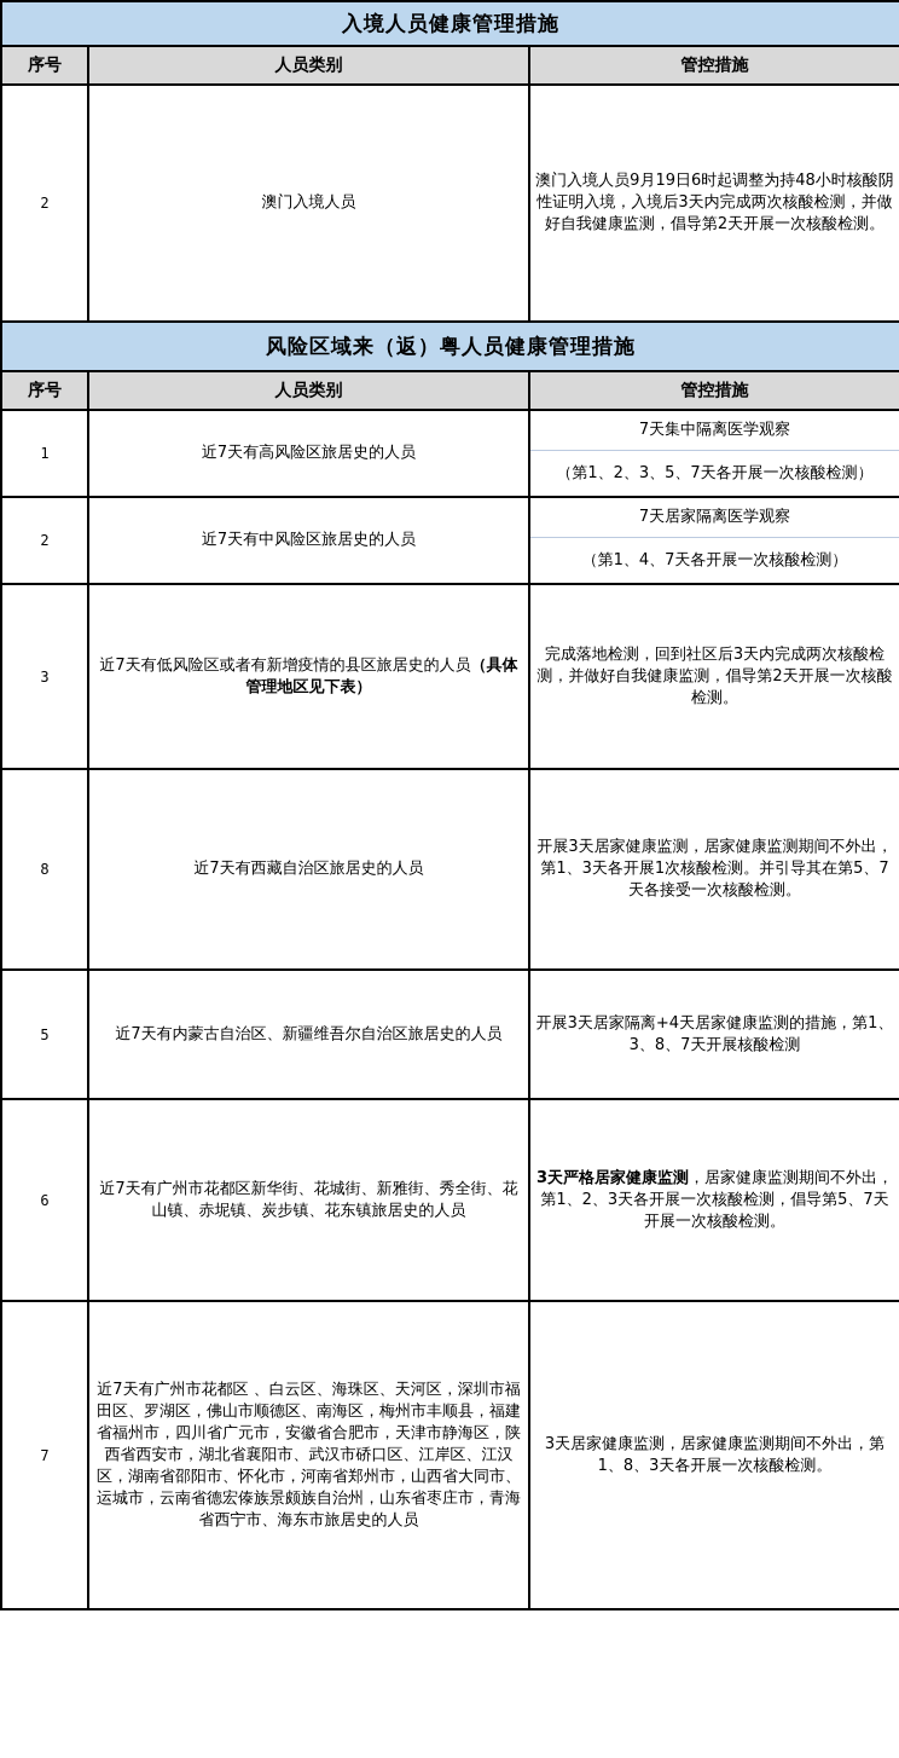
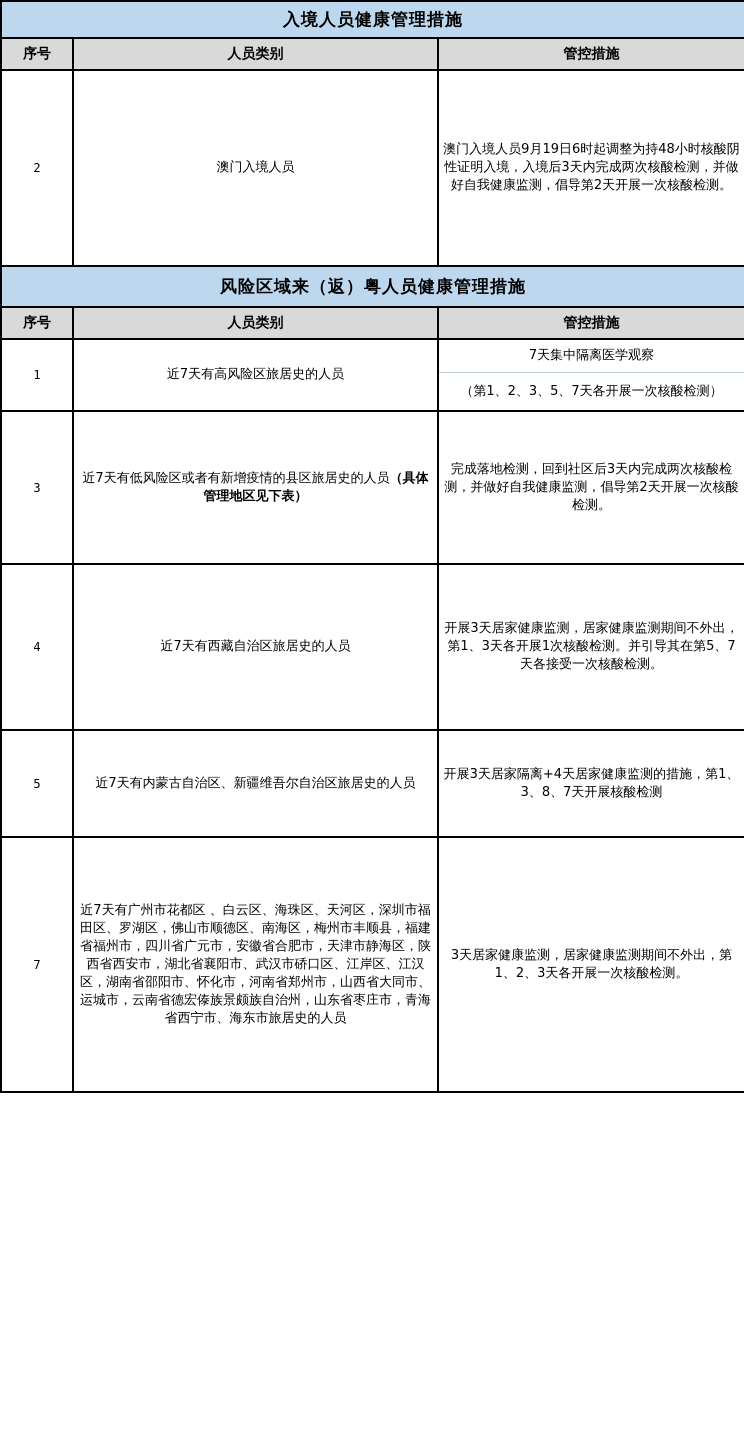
  入境人员健康管理措施
  序号	人员类别	管控措施
  2	澳门入境人员	澳门入境人员9月19日6时起调整为持48小时核酸阴性证明入境，入境后3天内完成两次核酸检测，并做好自我健康监测，倡导第2天开展一次核酸检测。
  风险区域来（返）粤人员健康管理措施
  序号	人员类别	管控措施
  1	近7天有高风险区旅居史的人员	7天集中隔离医学观察 （第1、2、3、5、7天各开展一次核酸检测）
- 2	近7天有中风险区旅居史的人员	7天居家隔离医学观察 （第1、4、7天各开展一次核酸检测）
  3	近7天有低风险区或者有新增疫情的县区旅居史的人员（具体管理地区见下表）	完成落地检测，回到社区后3天内完成两次核酸检测，并做好自我健康监测，倡导第2天开展一次核酸检测。
- 8	近7天有西藏自治区旅居史的人员	开展3天居家健康监测，居家健康监测期间不外出，第1、3天各开展1次核酸检测。并引导其在第5、7天各接受一次核酸检测。
+ 4	近7天有西藏自治区旅居史的人员	开展3天居家健康监测，居家健康监测期间不外出，第1、3天各开展1次核酸检测。并引导其在第5、7天各接受一次核酸检测。
  5	近7天有内蒙古自治区、新疆维吾尔自治区旅居史的人员	开展3天居家隔离+4天居家健康监测的措施，第1、3、8、7天开展核酸检测
- 6	近7天有广州市花都区新华街、花城街、新雅街、秀全街、花山镇、赤坭镇、炭步镇、花东镇旅居史的人员	3天严格居家健康监测，居家健康监测期间不外出，第1、2、3天各开展一次核酸检测，倡导第5、7天开展一次核酸检测。
- 7	近7天有广州市花都区 、白云区、海珠区、天河区，深圳市福田区、罗湖区，佛山市顺德区、南海区，梅州市丰顺县，福建省福州市，四川省广元市，安徽省合肥市，天津市静海区，陕西省西安市，湖北省襄阳市、武汉市硚口区、江岸区、江汉区，湖南省邵阳市、怀化市，河南省郑州市，山西省大同市、运城市，云南省德宏傣族景颇族自治州，山东省枣庄市，青海省西宁市、海东市旅居史的人员	3天居家健康监测，居家健康监测期间不外出，第1、8、3天各开展一次核酸检测。
+ 7	近7天有广州市花都区 、白云区、海珠区、天河区，深圳市福田区、罗湖区，佛山市顺德区、南海区，梅州市丰顺县，福建省福州市，四川省广元市，安徽省合肥市，天津市静海区，陕西省西安市，湖北省襄阳市、武汉市硚口区、江岸区、江汉区，湖南省邵阳市、怀化市，河南省郑州市，山西省大同市、运城市，云南省德宏傣族景颇族自治州，山东省枣庄市，青海省西宁市、海东市旅居史的人员	3天居家健康监测，居家健康监测期间不外出，第1、2、3天各开展一次核酸检测。
